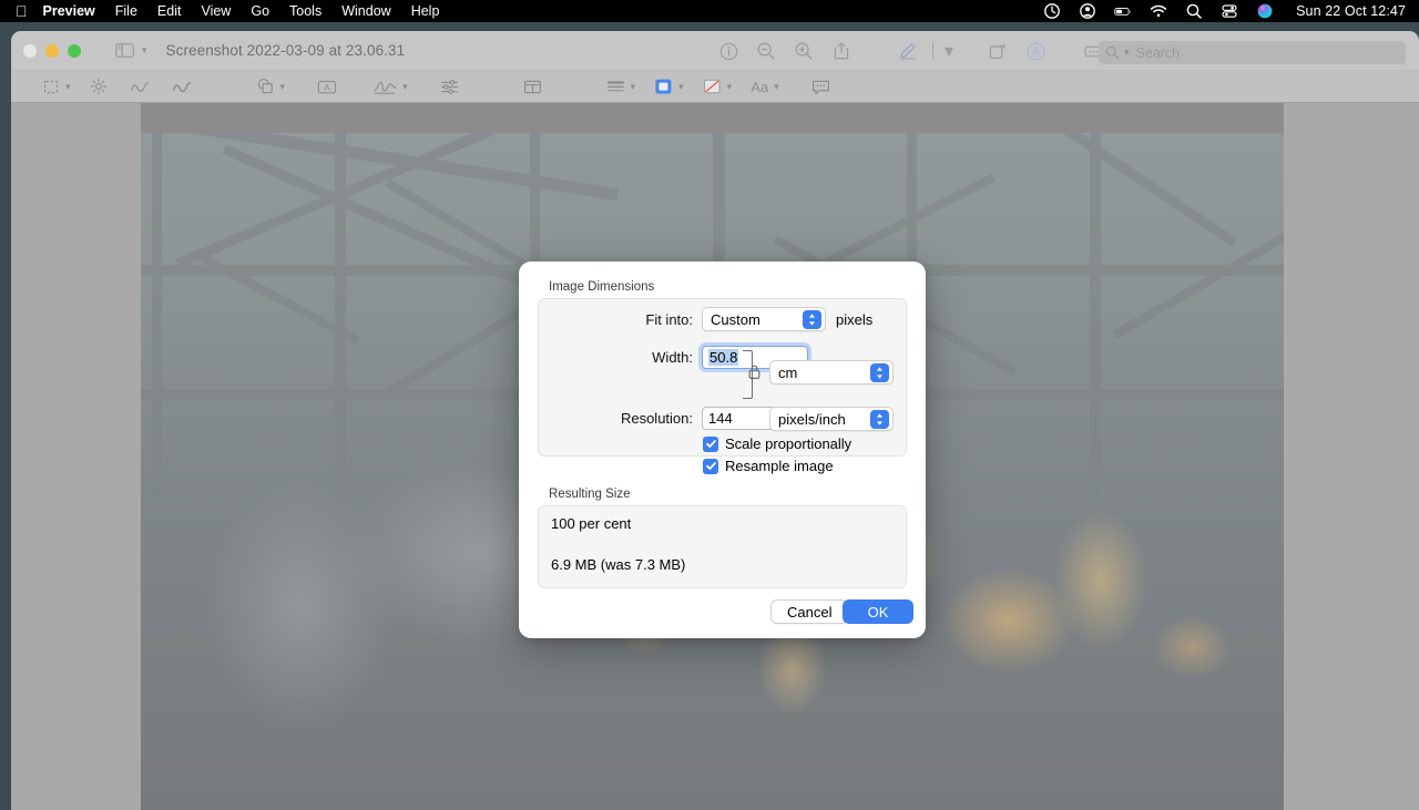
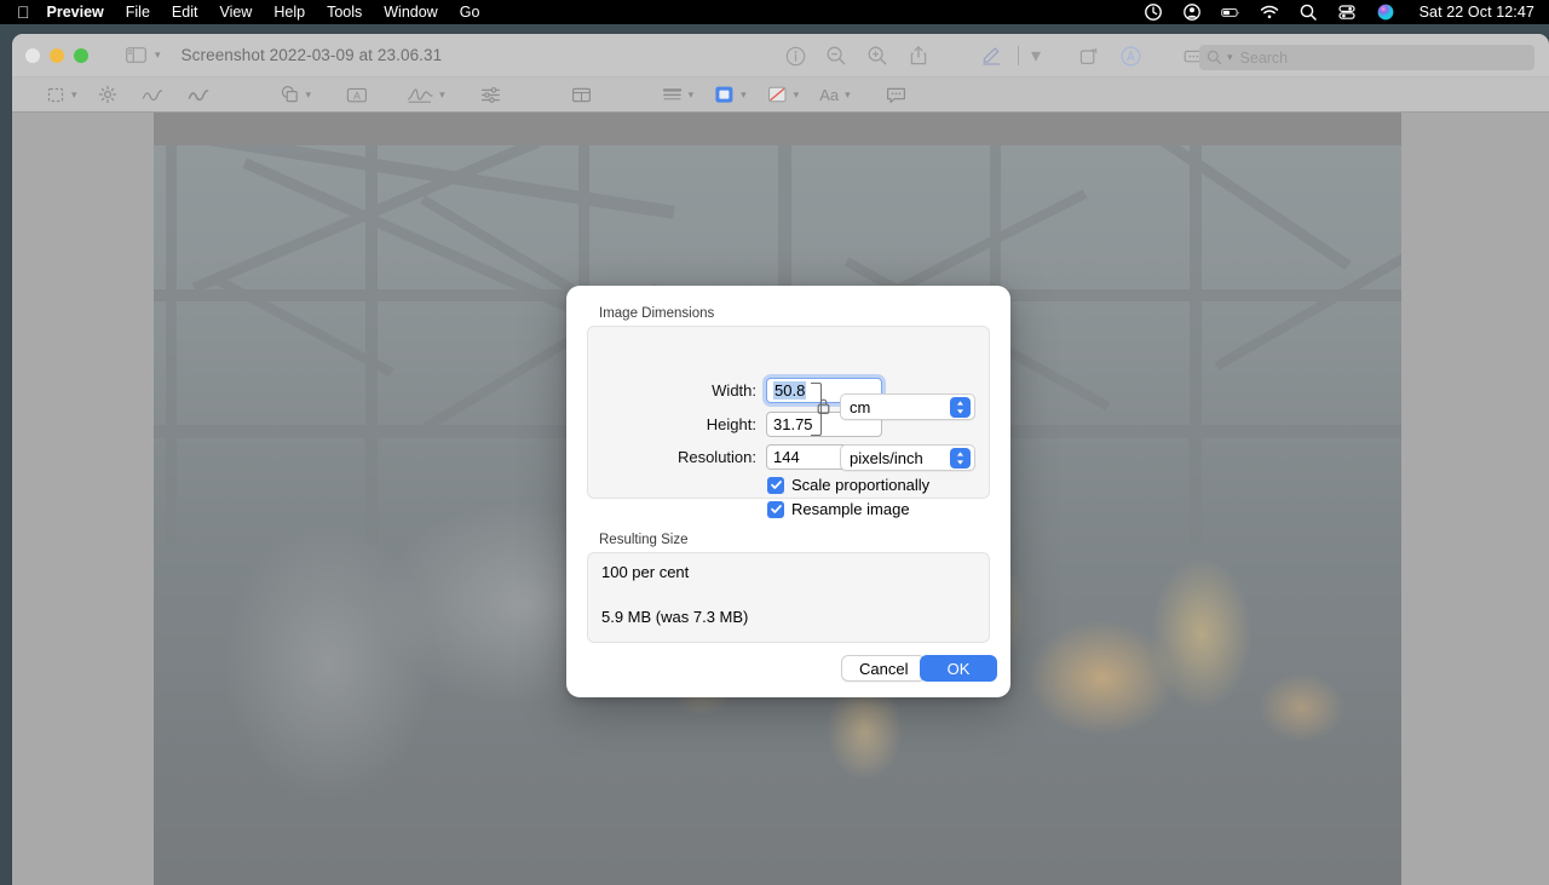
  
  Preview
  File
  Edit
  View
- Go
+ Help
  Tools
  Window
- Help
+ Go
- Sun 22 Oct 12:47
+ Sat 22 Oct 12:47
  ▾
  Screenshot 2022-03-09 at 23.06.31
  ▾
  ▾
  Search
  ▾
  ▾
  A
  ▾
  ▾
  ▾
  ▾
  Aa
  ▾
  Image Dimensions
- Fit into:
- Custom
- pixels
  Width:
  50.8
+ Height:
+ 31.75
  cm
  Resolution:
  144
  pixels/inch
  Scale proportionally
  Resample image
  Resulting Size
  100 per cent
- 6.9 MB (was 7.3 MB)
+ 5.9 MB (was 7.3 MB)
  Cancel
  OK
